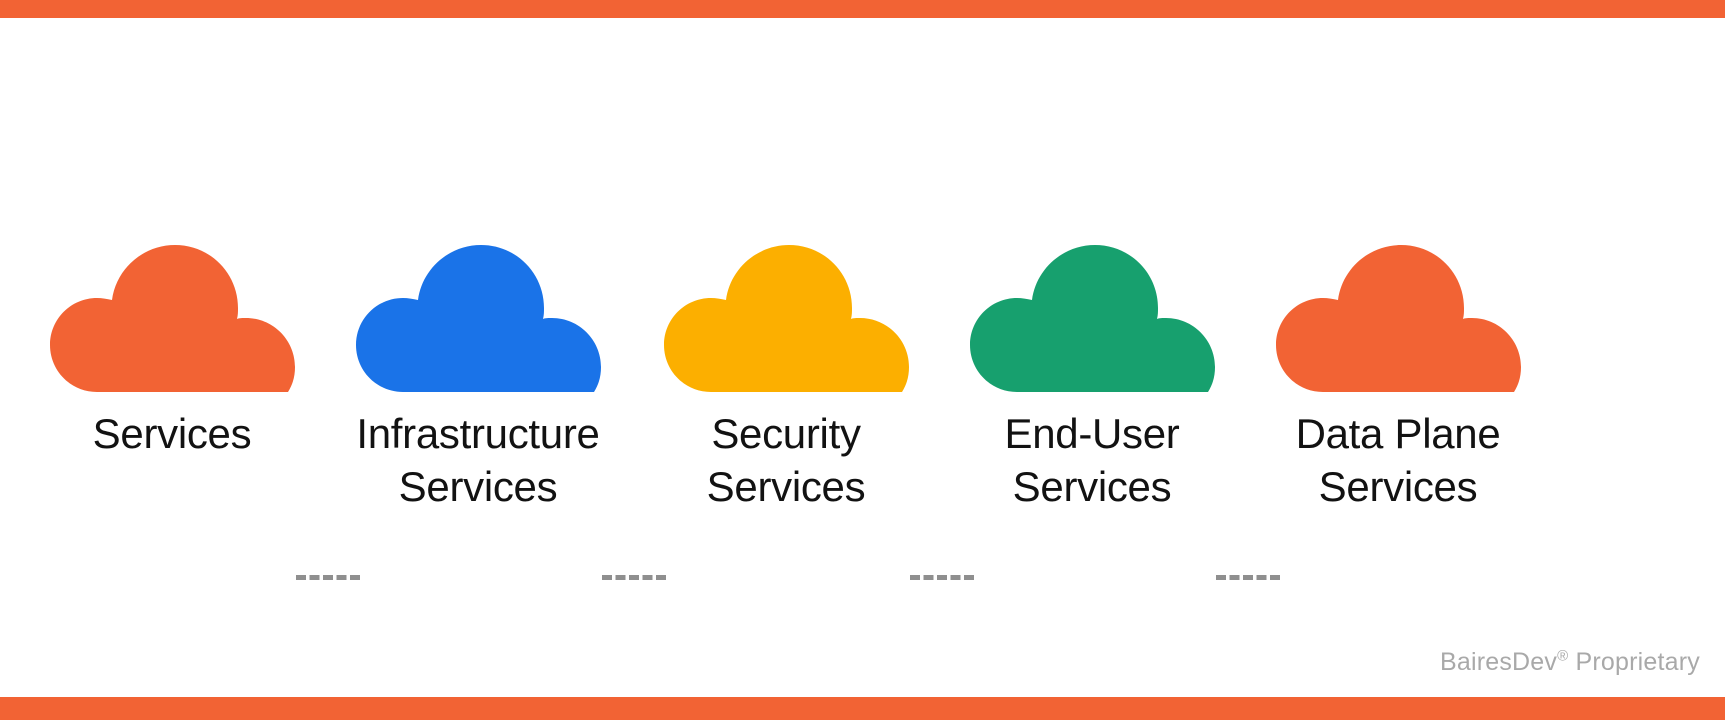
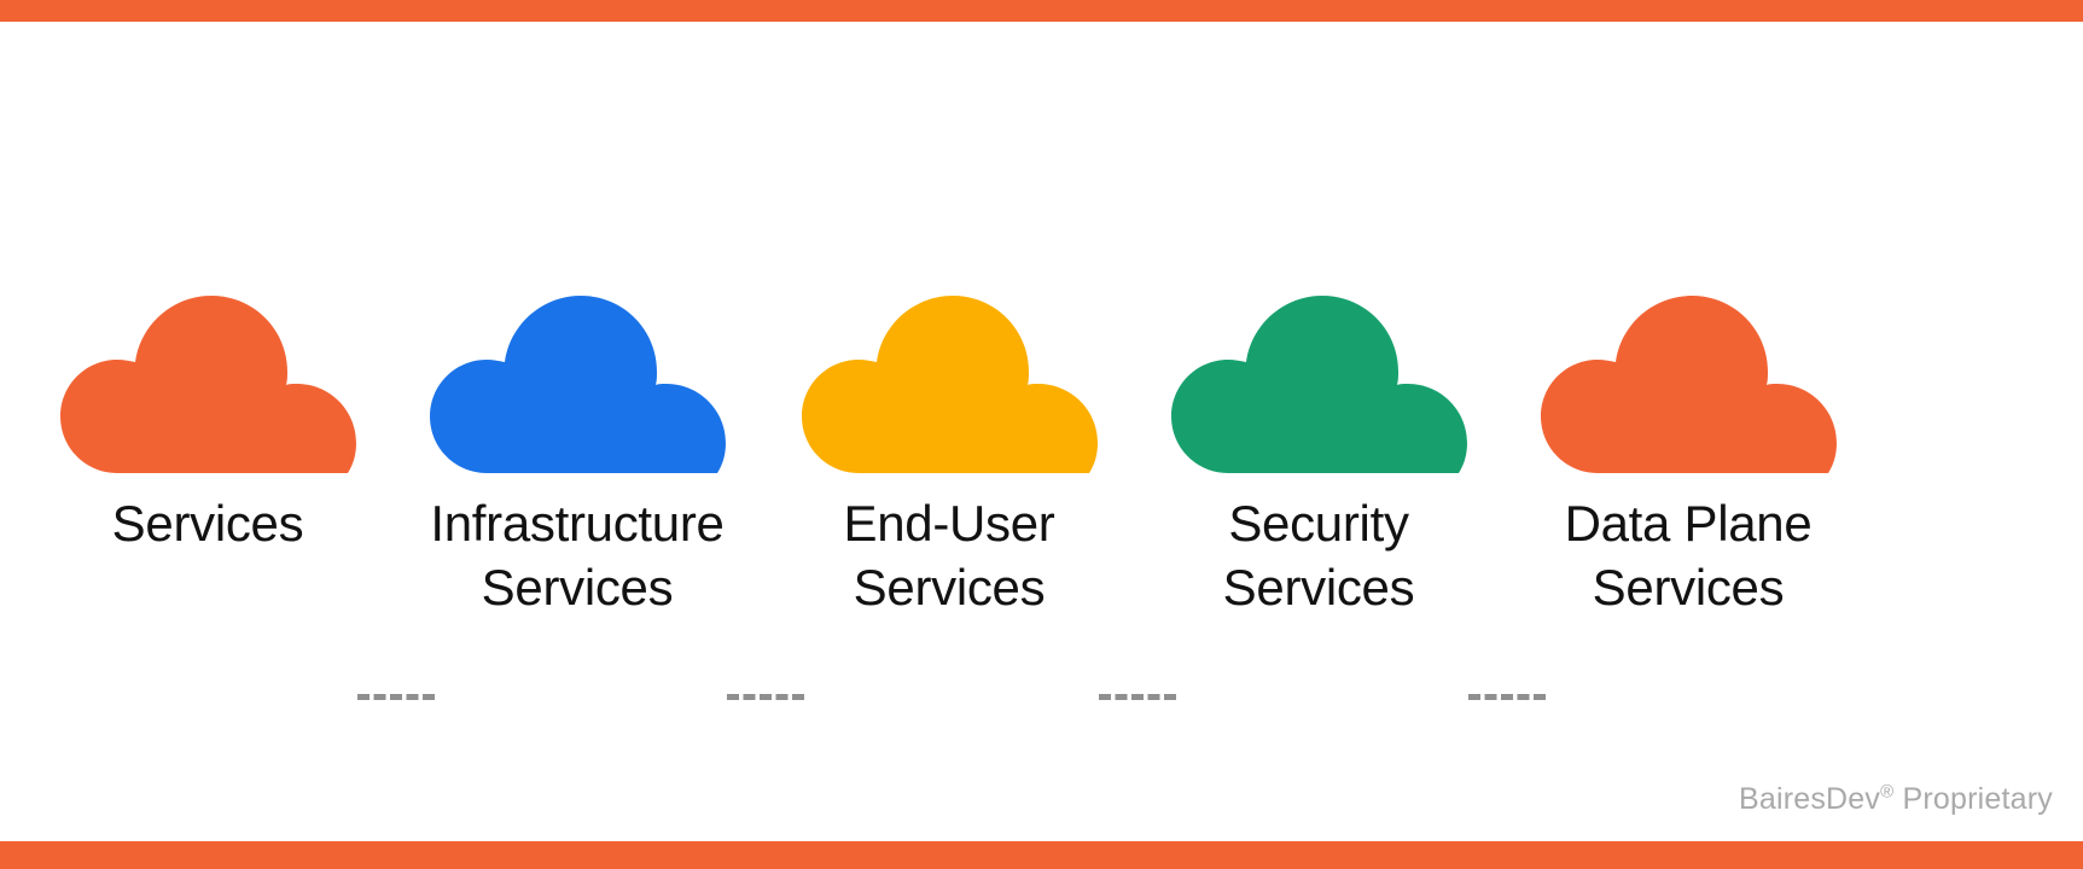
  Services
  Infrastructure
  Services
- Security
+ End-User
  Services
- End-User
+ Security
  Services
  Data Plane
  Services
  BairesDev® Proprietary
